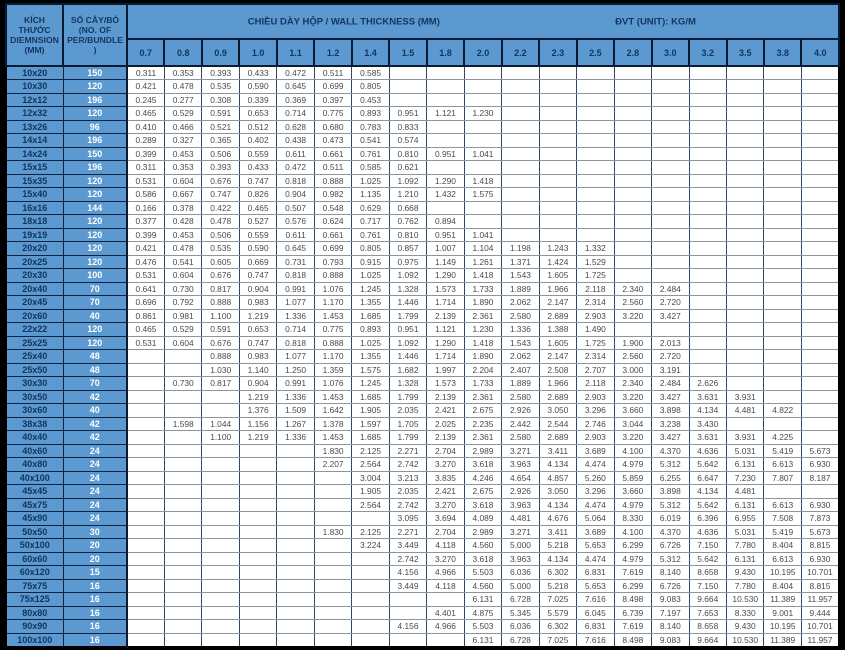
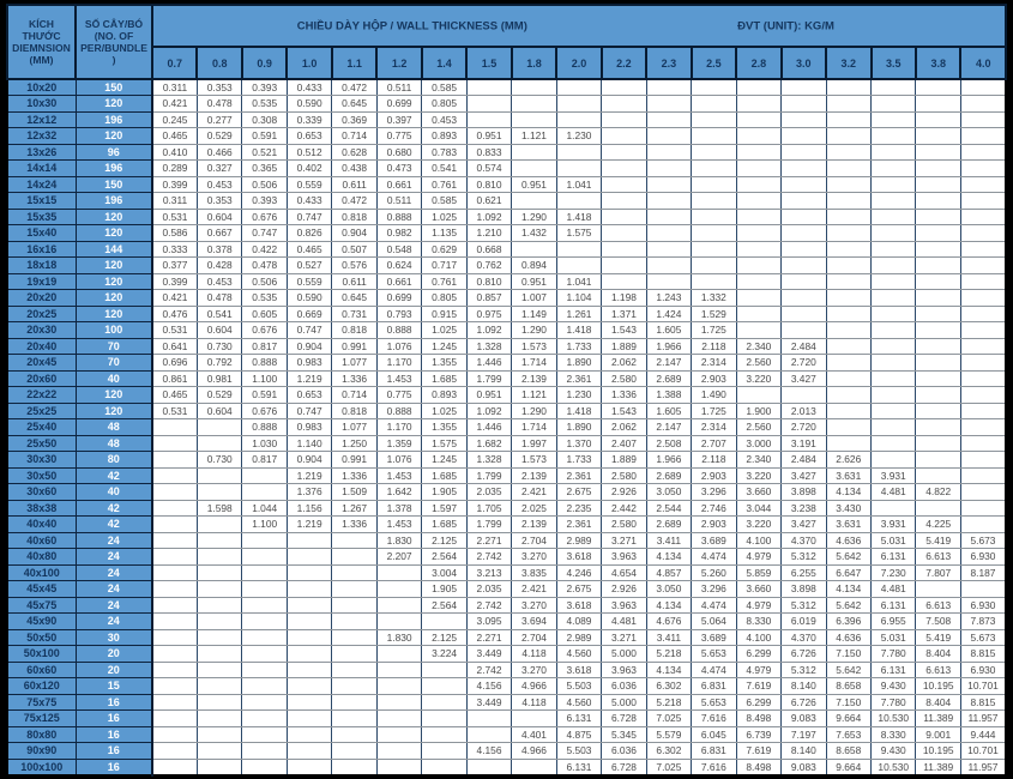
  KÍCH THƯỚC DIEMNSION (MM)	SỐ CÂY/BÓ (NO. OF PER/BUNDLE )	CHIỀU DÀY HỘP / WALL THICKNESS (MM) ĐVT (UNIT): KG/M
  0.7	0.8	0.9	1.0	1.1	1.2	1.4	1.5	1.8	2.0	2.2	2.3	2.5	2.8	3.0	3.2	3.5	3.8	4.0
  10x20	150	0.311	0.353	0.393	0.433	0.472	0.511	0.585
  10x30	120	0.421	0.478	0.535	0.590	0.645	0.699	0.805
  12x12	196	0.245	0.277	0.308	0.339	0.369	0.397	0.453
  12x32	120	0.465	0.529	0.591	0.653	0.714	0.775	0.893	0.951	1.121	1.230
  13x26	96	0.410	0.466	0.521	0.512	0.628	0.680	0.783	0.833
  14x14	196	0.289	0.327	0.365	0.402	0.438	0.473	0.541	0.574
  14x24	150	0.399	0.453	0.506	0.559	0.611	0.661	0.761	0.810	0.951	1.041
  15x15	196	0.311	0.353	0.393	0.433	0.472	0.511	0.585	0.621
  15x35	120	0.531	0.604	0.676	0.747	0.818	0.888	1.025	1.092	1.290	1.418
  15x40	120	0.586	0.667	0.747	0.826	0.904	0.982	1.135	1.210	1.432	1.575
- 16x16	144	0.166	0.378	0.422	0.465	0.507	0.548	0.629	0.668
+ 16x16	144	0.333	0.378	0.422	0.465	0.507	0.548	0.629	0.668
  18x18	120	0.377	0.428	0.478	0.527	0.576	0.624	0.717	0.762	0.894
  19x19	120	0.399	0.453	0.506	0.559	0.611	0.661	0.761	0.810	0.951	1.041
  20x20	120	0.421	0.478	0.535	0.590	0.645	0.699	0.805	0.857	1.007	1.104	1.198	1.243	1.332
  20x25	120	0.476	0.541	0.605	0.669	0.731	0.793	0.915	0.975	1.149	1.261	1.371	1.424	1.529
  20x30	100	0.531	0.604	0.676	0.747	0.818	0.888	1.025	1.092	1.290	1.418	1.543	1.605	1.725
  20x40	70	0.641	0.730	0.817	0.904	0.991	1.076	1.245	1.328	1.573	1.733	1.889	1.966	2.118	2.340	2.484
  20x45	70	0.696	0.792	0.888	0.983	1.077	1.170	1.355	1.446	1.714	1.890	2.062	2.147	2.314	2.560	2.720
  20x60	40	0.861	0.981	1.100	1.219	1.336	1.453	1.685	1.799	2.139	2.361	2.580	2.689	2.903	3.220	3.427
  22x22	120	0.465	0.529	0.591	0.653	0.714	0.775	0.893	0.951	1.121	1.230	1.336	1.388	1.490
  25x25	120	0.531	0.604	0.676	0.747	0.818	0.888	1.025	1.092	1.290	1.418	1.543	1.605	1.725	1.900	2.013
  25x40	48			0.888	0.983	1.077	1.170	1.355	1.446	1.714	1.890	2.062	2.147	2.314	2.560	2.720
- 25x50	48			1.030	1.140	1.250	1.359	1.575	1.682	1.997	2.204	2.407	2.508	2.707	3.000	3.191
+ 25x50	48			1.030	1.140	1.250	1.359	1.575	1.682	1.997	1.370	2.407	2.508	2.707	3.000	3.191
- 30x30	70		0.730	0.817	0.904	0.991	1.076	1.245	1.328	1.573	1.733	1.889	1.966	2.118	2.340	2.484	2.626
+ 30x30	80		0.730	0.817	0.904	0.991	1.076	1.245	1.328	1.573	1.733	1.889	1.966	2.118	2.340	2.484	2.626
  30x50	42				1.219	1.336	1.453	1.685	1.799	2.139	2.361	2.580	2.689	2.903	3.220	3.427	3.631	3.931
  30x60	40				1.376	1.509	1.642	1.905	2.035	2.421	2.675	2.926	3.050	3.296	3.660	3.898	4.134	4.481	4.822
  38x38	42		1.598	1.044	1.156	1.267	1.378	1.597	1.705	2.025	2.235	2.442	2.544	2.746	3.044	3.238	3.430
  40x40	42			1.100	1.219	1.336	1.453	1.685	1.799	2.139	2.361	2.580	2.689	2.903	3.220	3.427	3.631	3.931	4.225
  40x60	24						1.830	2.125	2.271	2.704	2.989	3.271	3.411	3.689	4.100	4.370	4.636	5.031	5.419	5.673
  40x80	24						2.207	2.564	2.742	3.270	3.618	3.963	4.134	4.474	4.979	5.312	5.642	6.131	6.613	6.930
  40x100	24							3.004	3.213	3.835	4.246	4.654	4.857	5.260	5.859	6.255	6.647	7.230	7.807	8.187
  45x45	24							1.905	2.035	2.421	2.675	2.926	3.050	3.296	3.660	3.898	4.134	4.481
  45x75	24							2.564	2.742	3.270	3.618	3.963	4.134	4.474	4.979	5.312	5.642	6.131	6.613	6.930
  45x90	24								3.095	3.694	4.089	4.481	4.676	5.064	8.330	6.019	6.396	6.955	7.508	7.873
  50x50	30						1.830	2.125	2.271	2.704	2.989	3.271	3.411	3.689	4.100	4.370	4.636	5.031	5.419	5.673
  50x100	20							3.224	3.449	4.118	4.560	5.000	5.218	5.653	6.299	6.726	7.150	7.780	8.404	8.815
  60x60	20								2.742	3.270	3.618	3.963	4.134	4.474	4.979	5.312	5.642	6.131	6.613	6.930
  60x120	15								4.156	4.966	5.503	6.036	6.302	6.831	7.619	8.140	8.658	9.430	10.195	10.701
  75x75	16								3.449	4.118	4.560	5.000	5.218	5.653	6.299	6.726	7.150	7.780	8.404	8.815
  75x125	16										6.131	6.728	7.025	7.616	8.498	9.083	9.664	10.530	11.389	11.957
  80x80	16									4.401	4.875	5.345	5.579	6.045	6.739	7.197	7.653	8.330	9.001	9.444
  90x90	16								4.156	4.966	5.503	6.036	6.302	6.831	7.619	8.140	8.658	9.430	10.195	10.701
  100x100	16										6.131	6.728	7.025	7.616	8.498	9.083	9.664	10.530	11.389	11.957
